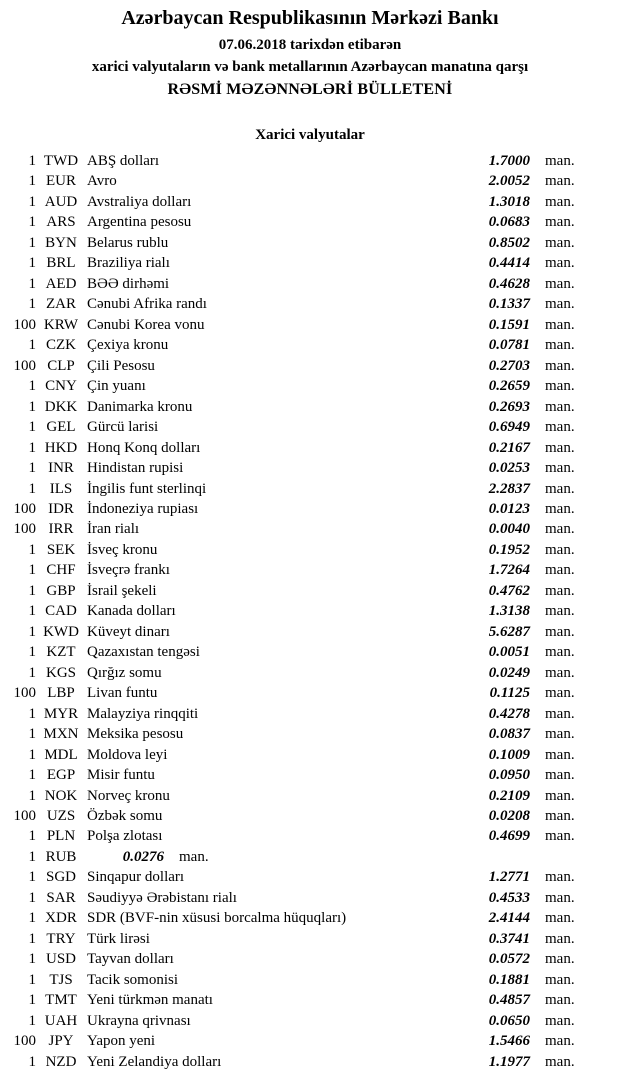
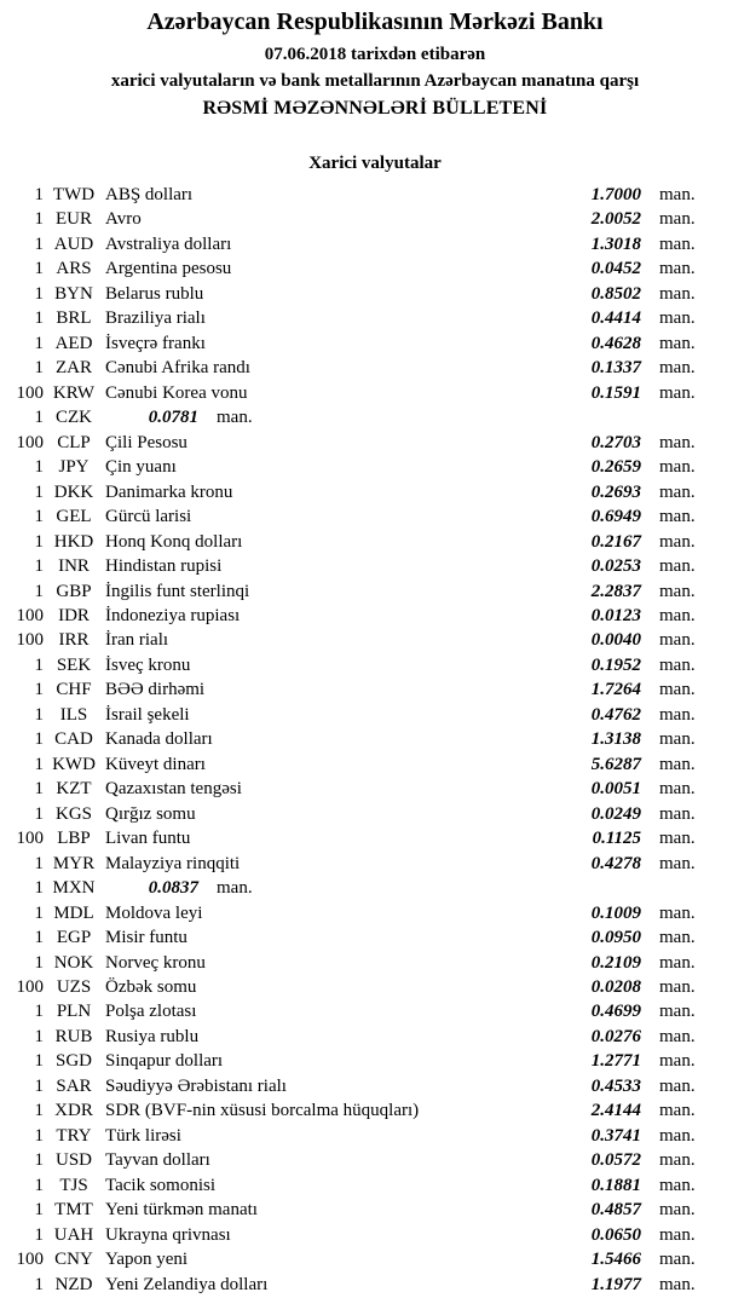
  Azərbaycan Respublikasının Mərkəzi Bankı
  07.06.2018 tarixdən etibarən
  xarici valyutaların və bank metallarının Azərbaycan manatına qarşı
  RƏSMİ MƏZƏNNƏLƏRİ BÜLLETENİ
  Xarici valyutalar
  1
  TWD
  ABŞ dolları
  1.7000
  man.
  1
  EUR
  Avro
  2.0052
  man.
  1
  AUD
  Avstraliya dolları
  1.3018
  man.
  1
  ARS
  Argentina pesosu
- 0.0683
+ 0.0452
  man.
  1
  BYN
  Belarus rublu
  0.8502
  man.
  1
  BRL
  Braziliya rialı
  0.4414
  man.
  1
  AED
- BƏƏ dirhəmi
+ İsveçrə frankı
  0.4628
  man.
  1
  ZAR
  Cənubi Afrika randı
  0.1337
  man.
  100
  KRW
  Cənubi Korea vonu
  0.1591
  man.
  1
  CZK
- Çexiya kronu
  0.0781
  man.
  100
  CLP
  Çili Pesosu
  0.2703
  man.
  1
- CNY
+ JPY
  Çin yuanı
  0.2659
  man.
  1
  DKK
  Danimarka kronu
  0.2693
  man.
  1
  GEL
  Gürcü larisi
  0.6949
  man.
  1
  HKD
  Honq Konq dolları
  0.2167
  man.
  1
  INR
  Hindistan rupisi
  0.0253
  man.
  1
- ILS
+ GBP
  İngilis funt sterlinqi
  2.2837
  man.
  100
  IDR
  İndoneziya rupiası
  0.0123
  man.
  100
  IRR
  İran rialı
  0.0040
  man.
  1
  SEK
  İsveç kronu
  0.1952
  man.
  1
  CHF
- İsveçrə frankı
+ BƏƏ dirhəmi
  1.7264
  man.
  1
- GBP
+ ILS
  İsrail şekeli
  0.4762
  man.
  1
  CAD
  Kanada dolları
  1.3138
  man.
  1
  KWD
  Küveyt dinarı
  5.6287
  man.
  1
  KZT
  Qazaxıstan tengəsi
  0.0051
  man.
  1
  KGS
  Qırğız somu
  0.0249
  man.
  100
  LBP
  Livan funtu
  0.1125
  man.
  1
  MYR
  Malayziya rinqqiti
  0.4278
  man.
  1
  MXN
- Meksika pesosu
  0.0837
  man.
  1
  MDL
  Moldova leyi
  0.1009
  man.
  1
  EGP
  Misir funtu
  0.0950
  man.
  1
  NOK
  Norveç kronu
  0.2109
  man.
  100
  UZS
  Özbək somu
  0.0208
  man.
  1
  PLN
  Polşa zlotası
  0.4699
  man.
  1
  RUB
+ Rusiya rublu
  0.0276
  man.
  1
  SGD
  Sinqapur dolları
  1.2771
  man.
  1
  SAR
  Səudiyyə Ərəbistanı rialı
  0.4533
  man.
  1
  XDR
  SDR (BVF-nin xüsusi borcalma hüquqları)
  2.4144
  man.
  1
  TRY
  Türk lirəsi
  0.3741
  man.
  1
  USD
  Tayvan dolları
  0.0572
  man.
  1
  TJS
  Tacik somonisi
  0.1881
  man.
  1
  TMT
  Yeni türkmən manatı
  0.4857
  man.
  1
  UAH
  Ukrayna qrivnası
  0.0650
  man.
  100
- JPY
+ CNY
  Yapon yeni
  1.5466
  man.
  1
  NZD
  Yeni Zelandiya dolları
  1.1977
  man.
